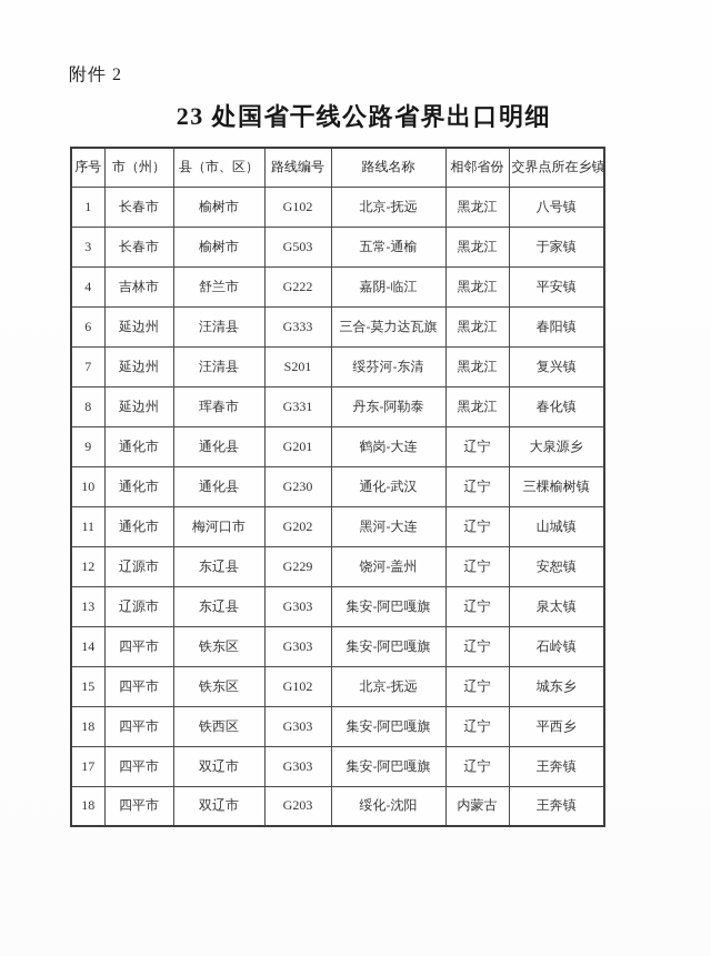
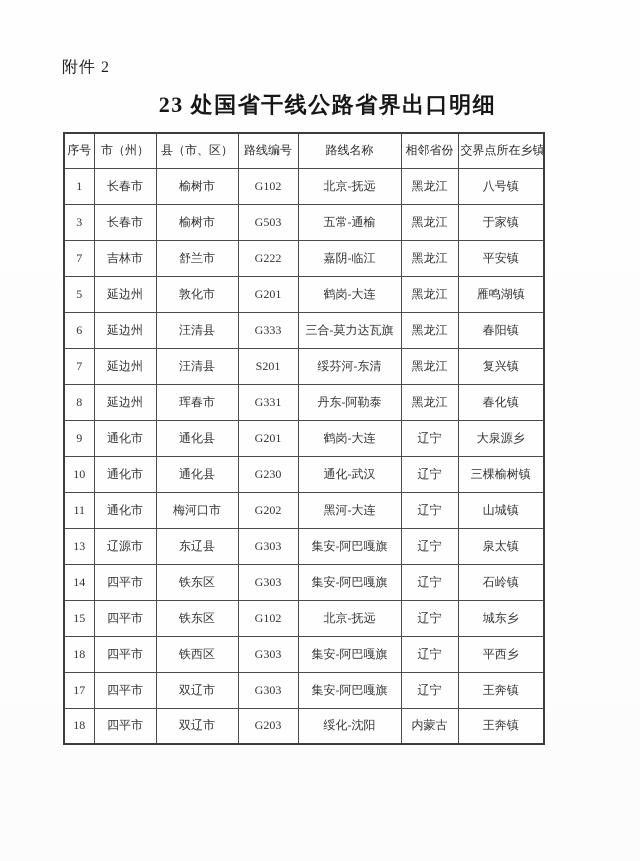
  附件 2
  23 处国省干线公路省界出口明细
  序号	市（州）	县（市、区）	路线编号	路线名称	相邻省份	交界点所在乡镇
  1	长春市	榆树市	G102	北京-抚远	黑龙江	八号镇
  3	长春市	榆树市	G503	五常-通榆	黑龙江	于家镇
- 4	吉林市	舒兰市	G222	嘉阴-临江	黑龙江	平安镇
+ 7	吉林市	舒兰市	G222	嘉阴-临江	黑龙江	平安镇
+ 5	延边州	敦化市	G201	鹤岗-大连	黑龙江	雁鸣湖镇
  6	延边州	汪清县	G333	三合-莫力达瓦旗	黑龙江	春阳镇
  7	延边州	汪清县	S201	绥芬河-东清	黑龙江	复兴镇
  8	延边州	珲春市	G331	丹东-阿勒泰	黑龙江	春化镇
  9	通化市	通化县	G201	鹤岗-大连	辽宁	大泉源乡
  10	通化市	通化县	G230	通化-武汉	辽宁	三棵榆树镇
  11	通化市	梅河口市	G202	黑河-大连	辽宁	山城镇
- 12	辽源市	东辽县	G229	饶河-盖州	辽宁	安恕镇
  13	辽源市	东辽县	G303	集安-阿巴嘎旗	辽宁	泉太镇
  14	四平市	铁东区	G303	集安-阿巴嘎旗	辽宁	石岭镇
  15	四平市	铁东区	G102	北京-抚远	辽宁	城东乡
  18	四平市	铁西区	G303	集安-阿巴嘎旗	辽宁	平西乡
  17	四平市	双辽市	G303	集安-阿巴嘎旗	辽宁	王奔镇
  18	四平市	双辽市	G203	绥化-沈阳	内蒙古	王奔镇
